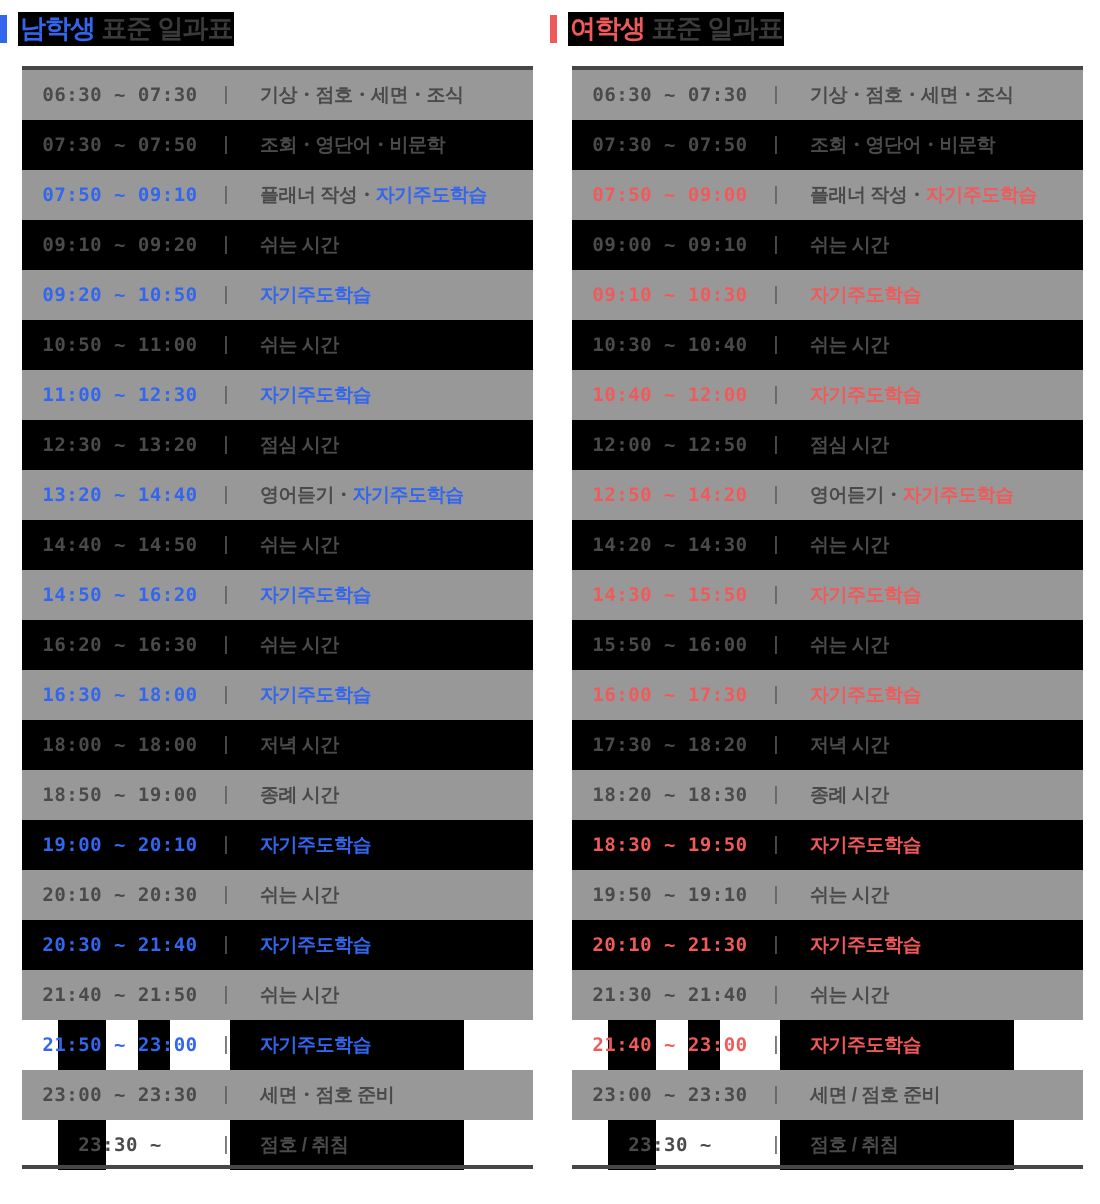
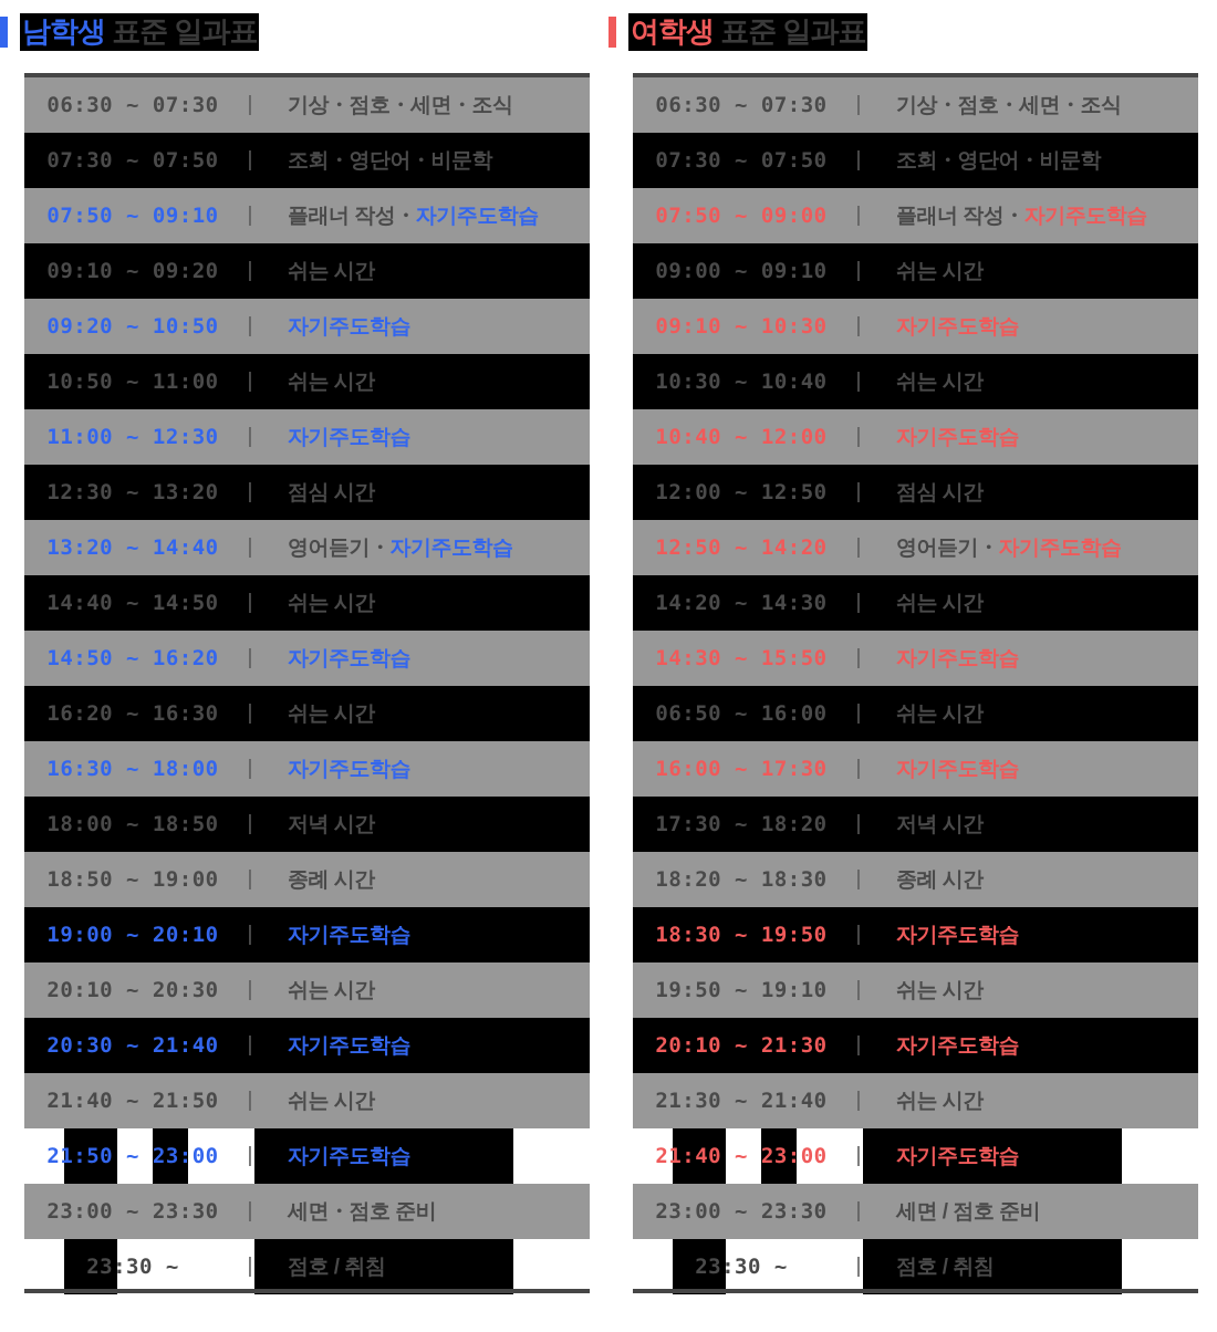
  남학생 표준 일과표
  06:30 ~ 07:30
  |
  기상・점호・세면・조식
  07:30 ~ 07:50
  |
  조회・영단어・비문학
  07:50 ~ 09:10
  |
  플래너 작성・자기주도학습
  09:10 ~ 09:20
  |
  쉬는 시간
  09:20 ~ 10:50
  |
  자기주도학습
  10:50 ~ 11:00
  |
  쉬는 시간
  11:00 ~ 12:30
  |
  자기주도학습
  12:30 ~ 13:20
  |
  점심 시간
  13:20 ~ 14:40
  |
  영어듣기・자기주도학습
  14:40 ~ 14:50
  |
  쉬는 시간
  14:50 ~ 16:20
  |
  자기주도학습
  16:20 ~ 16:30
  |
  쉬는 시간
  16:30 ~ 18:00
  |
  자기주도학습
- 18:00 ~ 18:00
+ 18:00 ~ 18:50
  |
  저녁 시간
  18:50 ~ 19:00
  |
  종례 시간
  19:00 ~ 20:10
  |
  자기주도학습
  20:10 ~ 20:30
  |
  쉬는 시간
  20:30 ~ 21:40
  |
  자기주도학습
  21:40 ~ 21:50
  |
  쉬는 시간
  21:50 ~ 23:00
  |
  자기주도학습
  23:00 ~ 23:30
  |
  세면・점호 준비
  23:30 ~
  |
  점호 / 취침
  여학생 표준 일과표
  06:30 ~ 07:30
  |
  기상・점호・세면・조식
  07:30 ~ 07:50
  |
  조회・영단어・비문학
  07:50 ~ 09:00
  |
  플래너 작성・자기주도학습
  09:00 ~ 09:10
  |
  쉬는 시간
  09:10 ~ 10:30
  |
  자기주도학습
  10:30 ~ 10:40
  |
  쉬는 시간
  10:40 ~ 12:00
  |
  자기주도학습
  12:00 ~ 12:50
  |
  점심 시간
  12:50 ~ 14:20
  |
  영어듣기・자기주도학습
  14:20 ~ 14:30
  |
  쉬는 시간
  14:30 ~ 15:50
  |
  자기주도학습
- 15:50 ~ 16:00
+ 06:50 ~ 16:00
  |
  쉬는 시간
  16:00 ~ 17:30
  |
  자기주도학습
  17:30 ~ 18:20
  |
  저녁 시간
  18:20 ~ 18:30
  |
  종례 시간
  18:30 ~ 19:50
  |
  자기주도학습
  19:50 ~ 19:10
  |
  쉬는 시간
  20:10 ~ 21:30
  |
  자기주도학습
  21:30 ~ 21:40
  |
  쉬는 시간
  21:40 ~ 23:00
  |
  자기주도학습
  23:00 ~ 23:30
  |
  세면 / 점호 준비
  23:30 ~
  |
  점호 / 취침
